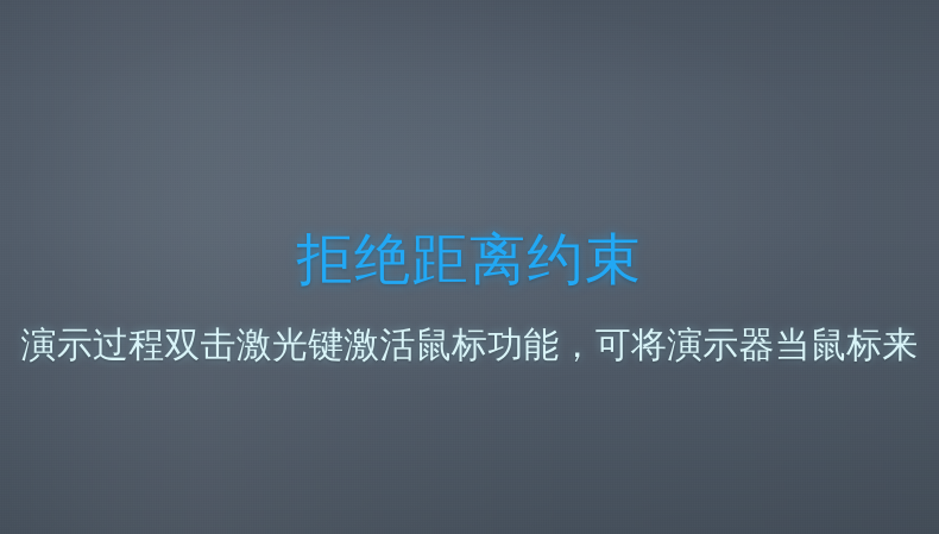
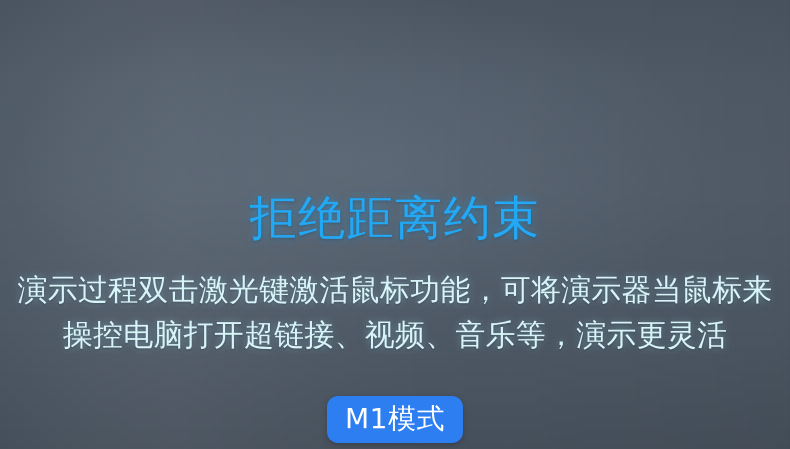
  拒绝距离约束
  演示过程双击激光键激活鼠标功能，可将演示器当鼠标来
+ 操控电脑打开超链接、视频、音乐等，演示更灵活
+ M1模式
